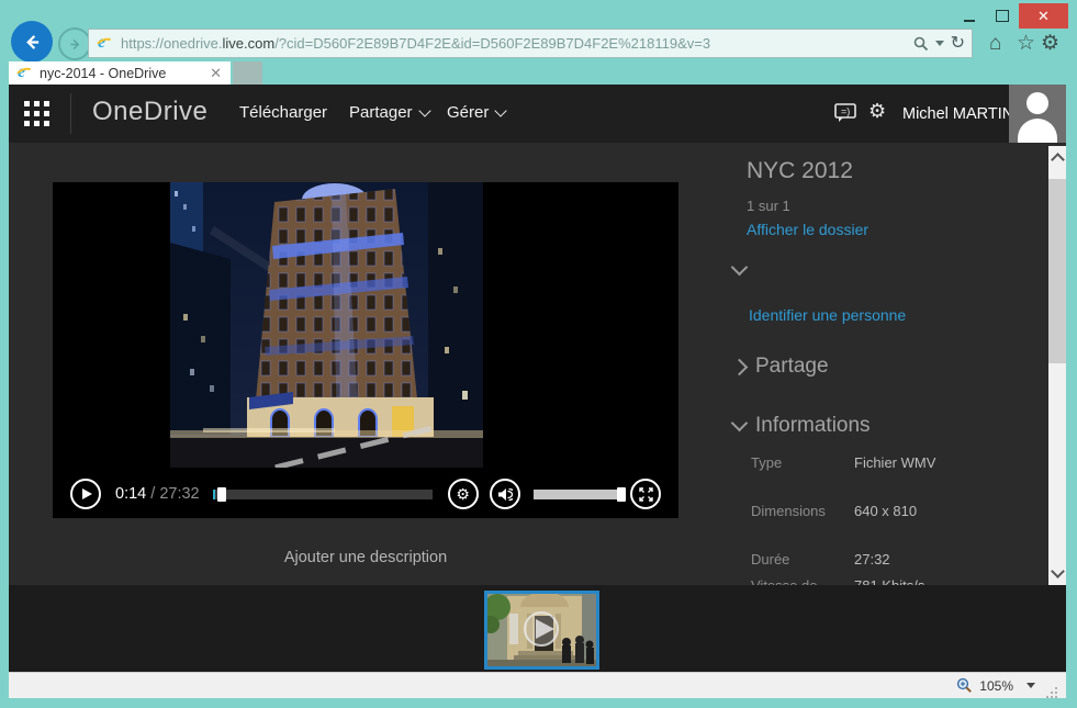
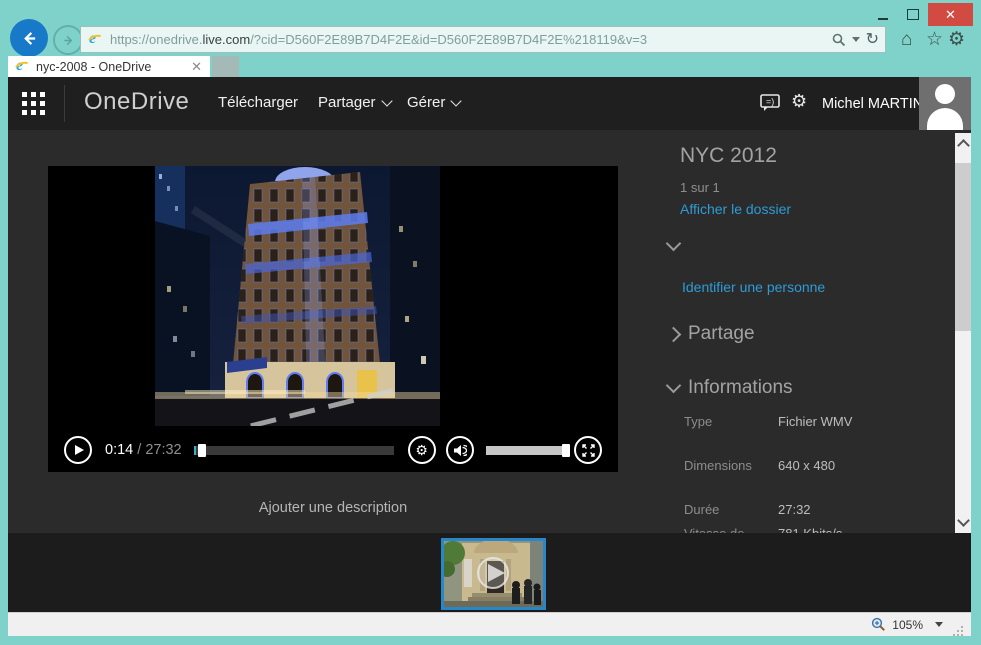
  ✕
  e
  https://onedrive.live.com/?cid=D560F2E89B7D4F2E&id=D560F2E89B7D4F2E%218119&v=3
  ↻
  ⌂
  ☆
  ⚙
  e
- nyc-2014 - OneDrive
+ nyc-2008 - OneDrive
  ✕
  OneDrive
  Télécharger
  Partager
  Gérer
  =)
  ⚙
  Michel MARTIN
  0:14 / 27:32
  ⚙
  Ajouter une description
  NYC 2012
  1 sur 1
  Afficher le dossier
  Identifier une personne
  Partage
  Informations
  Type Fichier WMV
- Dimensions 640 x 810
+ Dimensions 640 x 480
  Durée 27:32
  105%
